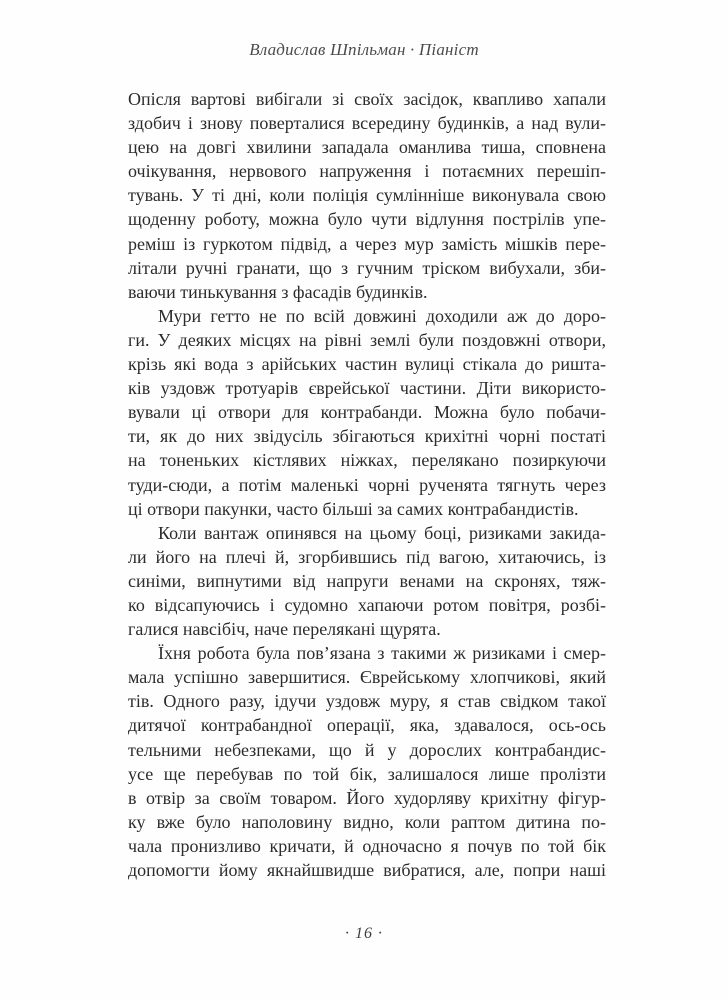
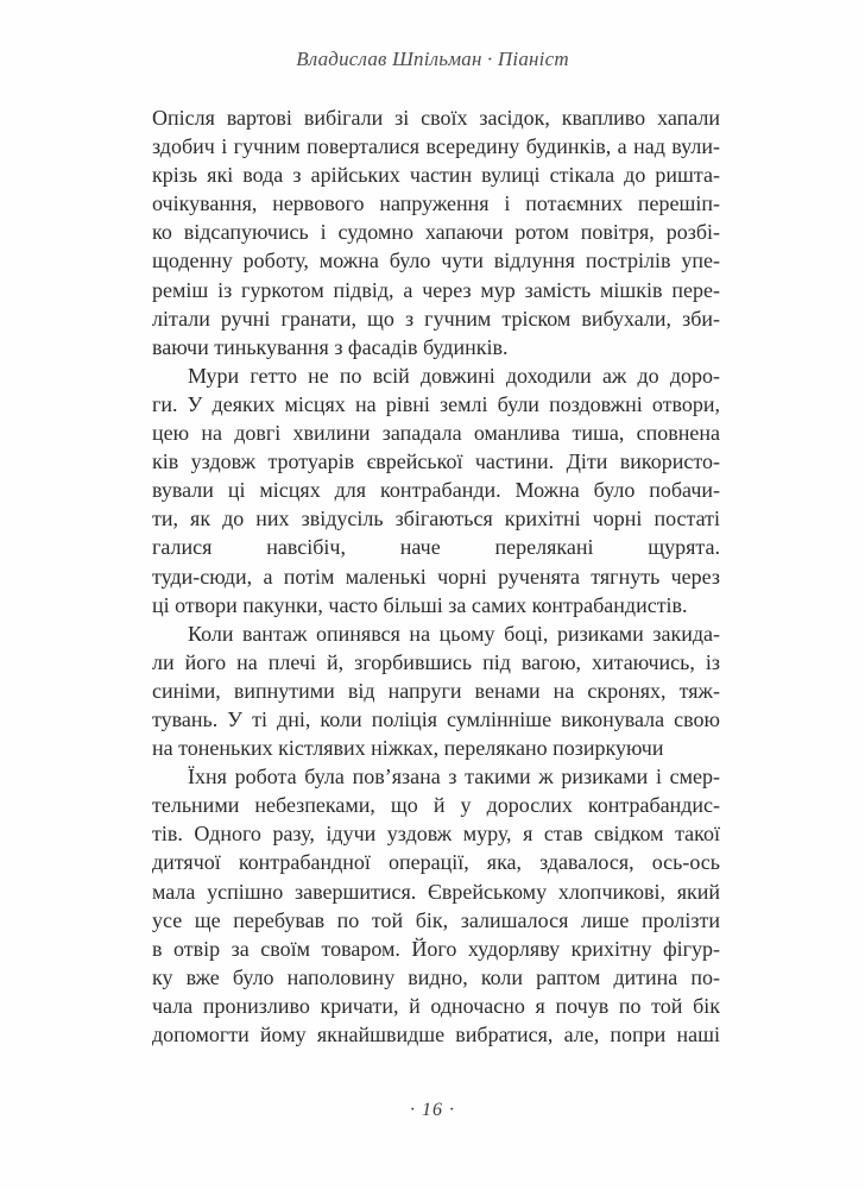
  Владислав Шпільман · Піаніст
  Опісля вартові вибігали зі своїх засідок, квапливо хапали
- здобич і знову поверталися всередину будинків, а над вули-
+ здобич і гучним поверталися всередину будинків, а над вули-
- цею на довгі хвилини западала оманлива тиша, сповнена
+ крізь які вода з арійських частин вулиці стікала до ришта-
  очікування, нервового напруження і потаємних перешіп-
- тувань. У ті дні, коли поліція сумлінніше виконувала свою
+ ко відсапуючись і судомно хапаючи ротом повітря, розбі-
  щоденну роботу, можна було чути відлуння пострілів упе-
  реміш із гуркотом підвід, а через мур замість мішків пере-
  літали ручні гранати, що з гучним тріском вибухали, зби-
  ваючи тинькування з фасадів будинків.
  Мури гетто не по всій довжині доходили аж до доро-
  ги. У деяких місцях на рівні землі були поздовжні отвори,
- крізь які вода з арійських частин вулиці стікала до ришта-
+ цею на довгі хвилини западала оманлива тиша, сповнена
  ків уздовж тротуарів єврейської частини. Діти використо-
- вували ці отвори для контрабанди. Можна було побачи-
+ вували ці місцях для контрабанди. Можна було побачи-
  ти, як до них звідусіль збігаються крихітні чорні постаті
- на тоненьких кістлявих ніжках, перелякано позиркуючи
+ галися навсібіч, наче перелякані щурята.
  туди-сюди, а потім маленькі чорні рученята тягнуть через
  ці отвори пакунки, часто більші за самих контрабандистів.
  Коли вантаж опинявся на цьому боці, ризиками закида-
  ли його на плечі й, згорбившись під вагою, хитаючись, із
  синіми, випнутими від напруги венами на скронях, тяж-
- ко відсапуючись і судомно хапаючи ротом повітря, розбі-
+ тувань. У ті дні, коли поліція сумлінніше виконувала свою
- галися навсібіч, наче перелякані щурята.
+ на тоненьких кістлявих ніжках, перелякано позиркуючи
  Їхня робота була пов’язана з такими ж ризиками і смер-
- мала успішно завершитися. Єврейському хлопчикові, який
+ тельними небезпеками, що й у дорослих контрабандис-
  тів. Одного разу, ідучи уздовж муру, я став свідком такої
  дитячої контрабандної операції, яка, здавалося, ось-ось
- тельними небезпеками, що й у дорослих контрабандис-
+ мала успішно завершитися. Єврейському хлопчикові, який
  усе ще перебував по той бік, залишалося лише пролізти
  в отвір за своїм товаром. Його худорляву крихітну фігур-
  ку вже було наполовину видно, коли раптом дитина по-
  чала пронизливо кричати, й одночасно я почув по той бік
  допомогти йому якнайшвидше вибратися, але, попри наші
  · 16 ·
